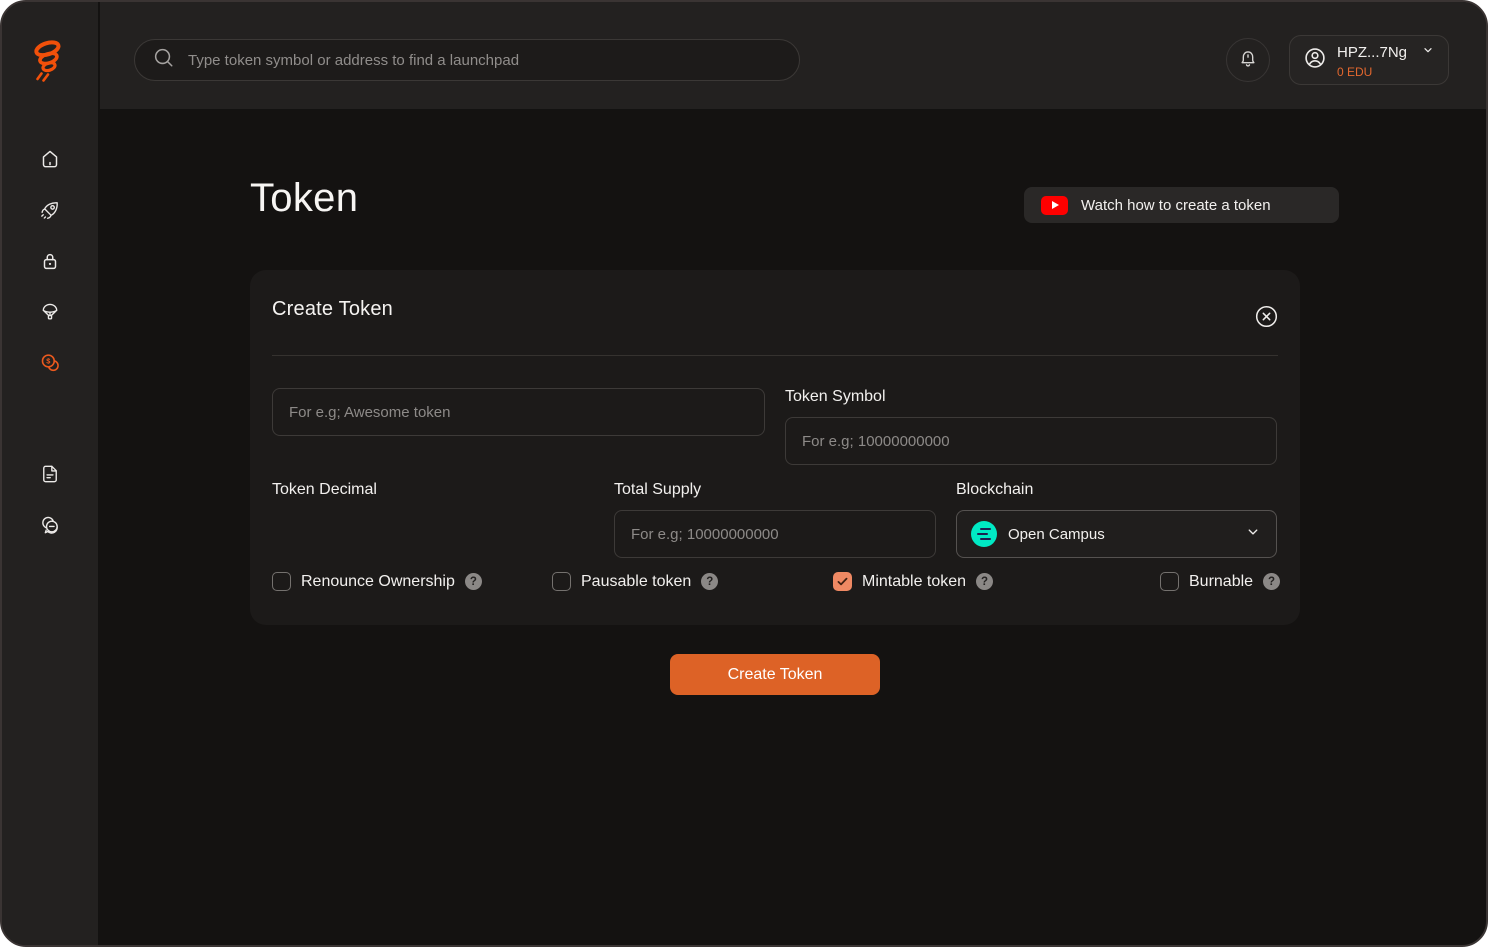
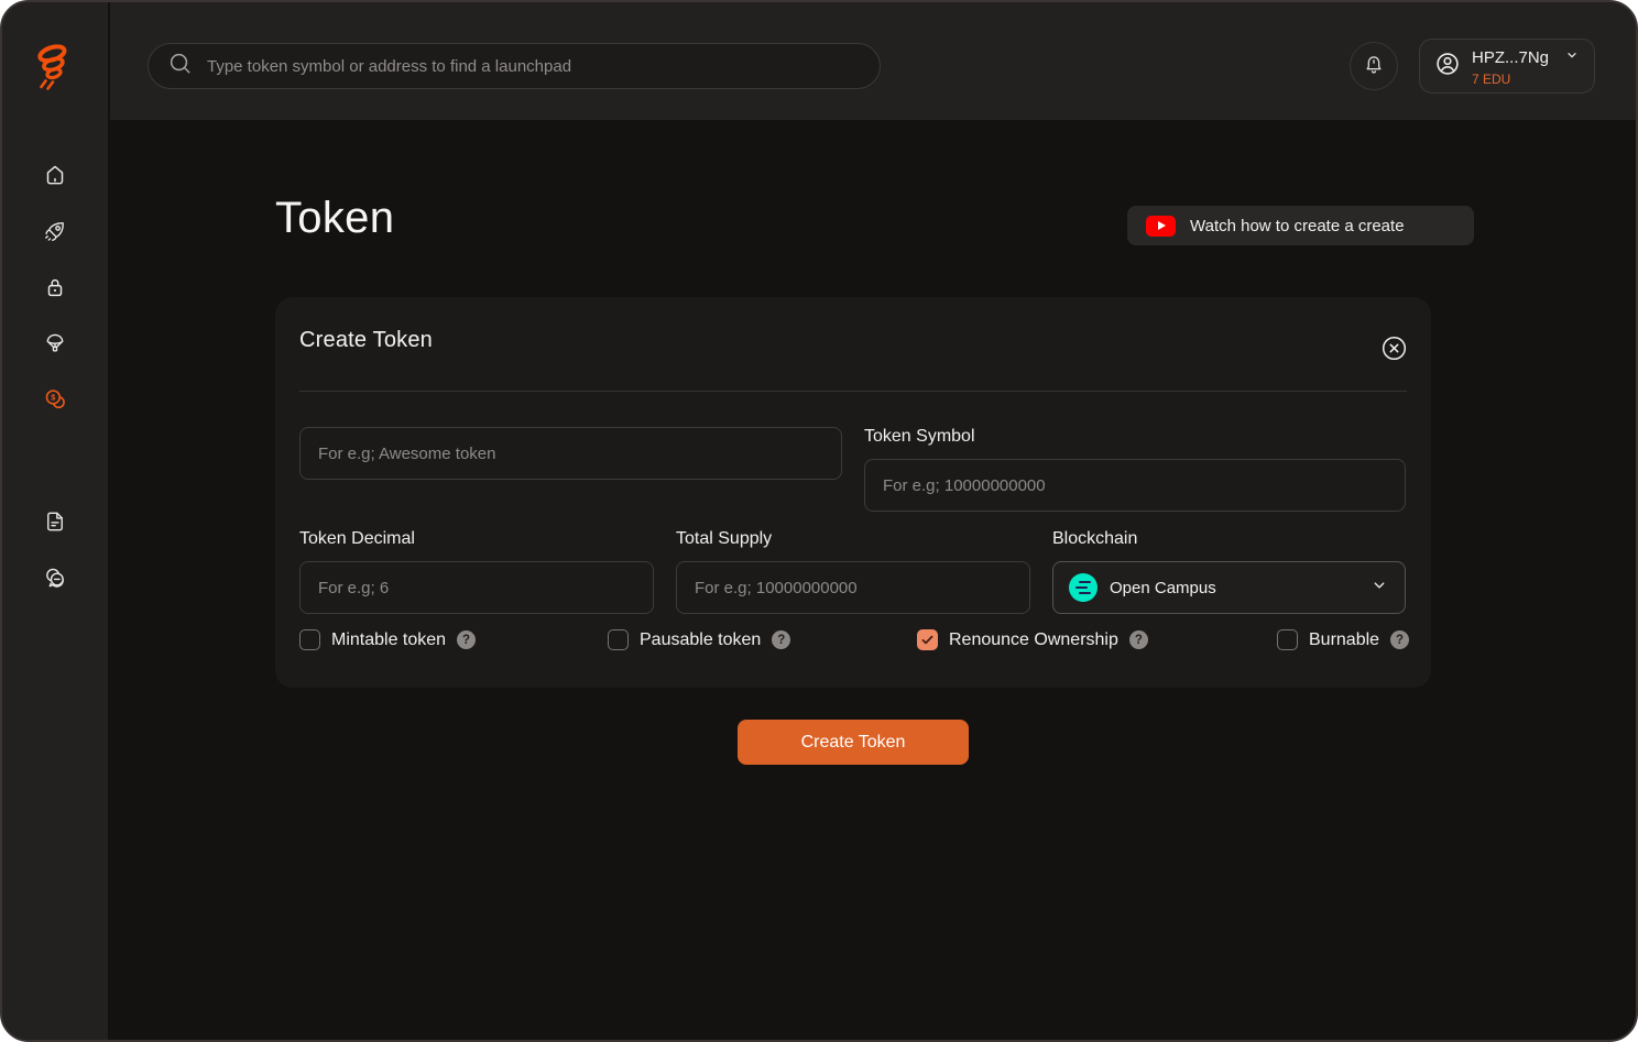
  $
  Type token symbol or address to find a launchpad
  HPZ...7Ng
- 0 EDU
+ 7 EDU
  Token
- Watch how to create a token
+ Watch how to create a create
  Create Token
  For e.g; Awesome token
  Token Symbol
  For e.g; 10000000000
  Token Decimal
+ For e.g; 6
  Total Supply
  For e.g; 10000000000
  Blockchain
  Open Campus
- Renounce Ownership
+ Mintable token
  ?
  Pausable token
  ?
- Mintable token
+ Renounce Ownership
  ?
  Burnable
  ?
  Create Token
